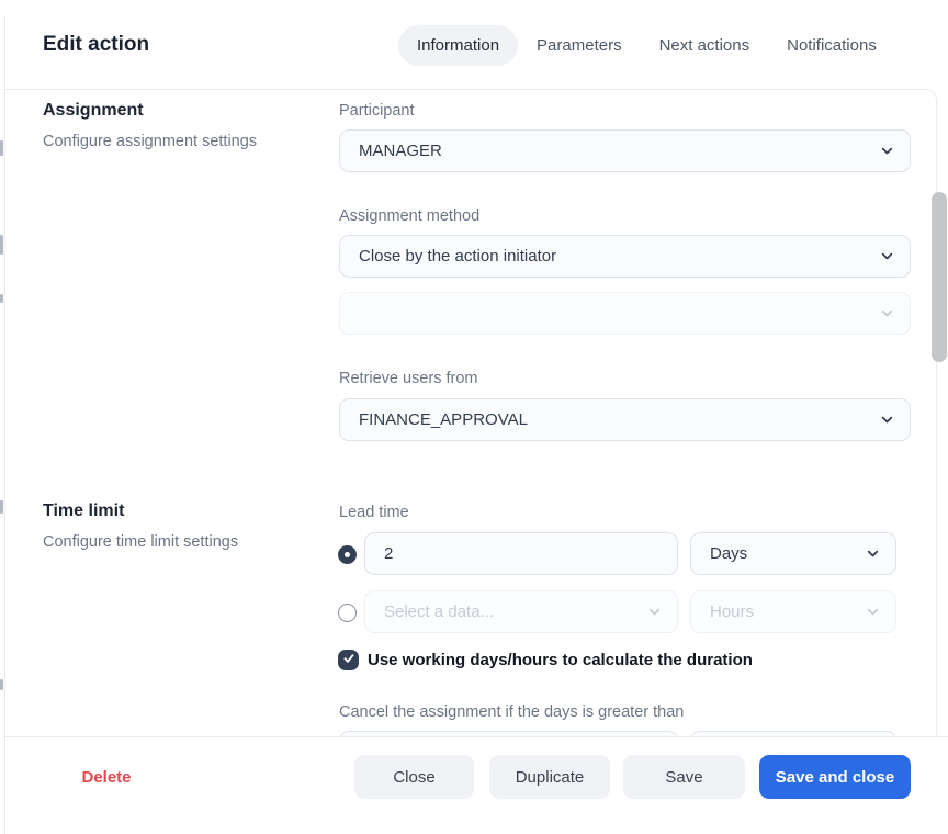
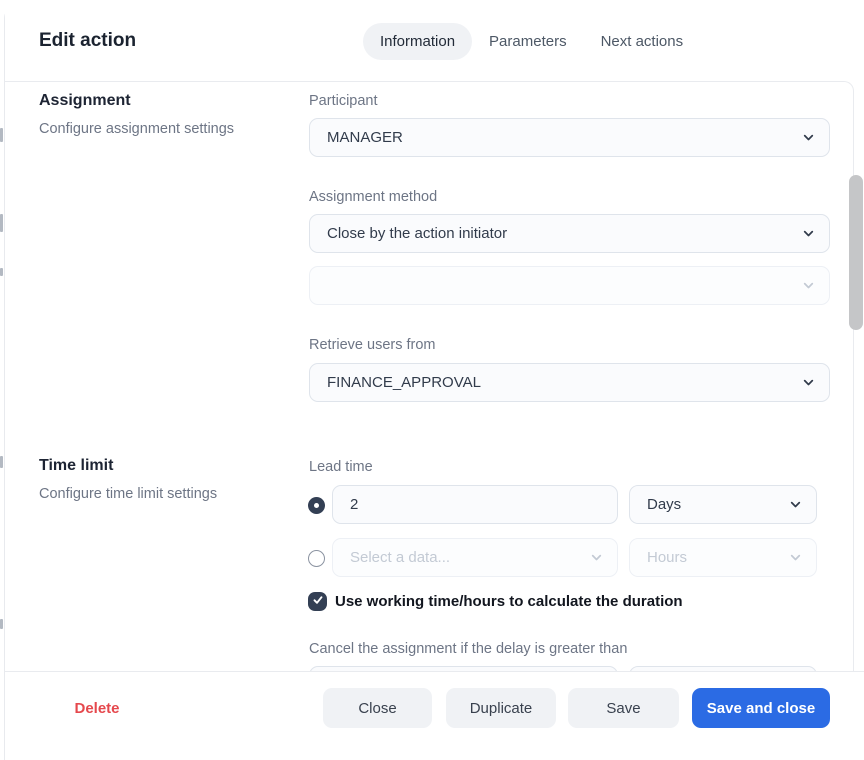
  Edit action
  Information
  Parameters
  Next actions
- Notifications
  Assignment
  Configure assignment settings
  Participant
  MANAGER
  Assignment method
  Close by the action initiator
  Retrieve users from
  FINANCE_APPROVAL
  Time limit
  Configure time limit settings
  Lead time
  2
  Days
  Select a data...
  Hours
- Use working days/hours to calculate the duration
+ Use working time/hours to calculate the duration
- Cancel the assignment if the days is greater than
+ Cancel the assignment if the delay is greater than
  Delete
  Close
  Duplicate
  Save
  Save and close
